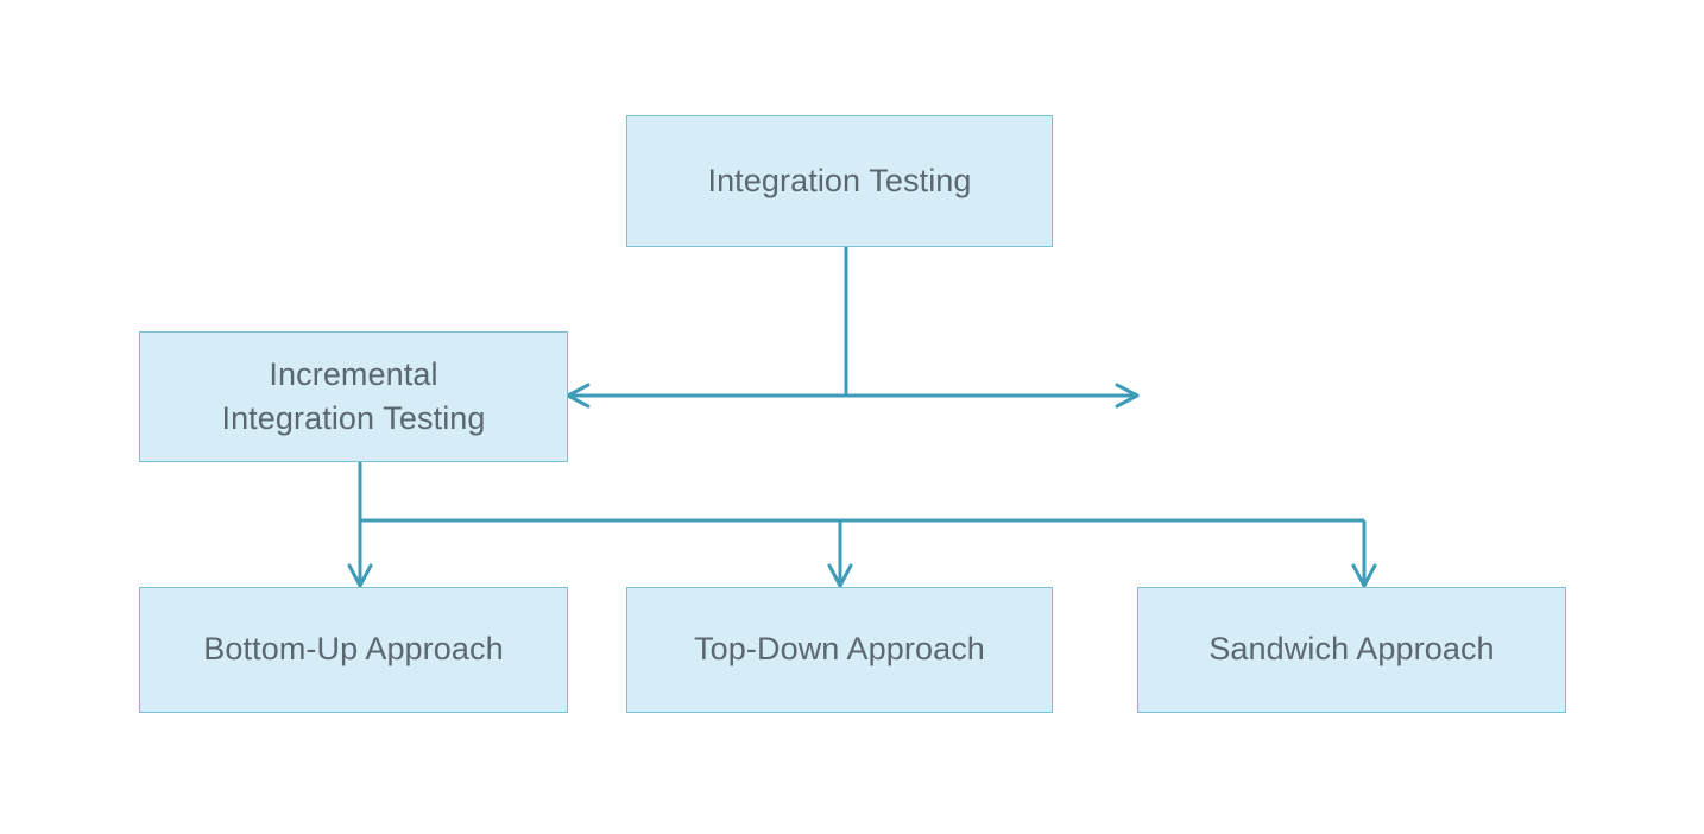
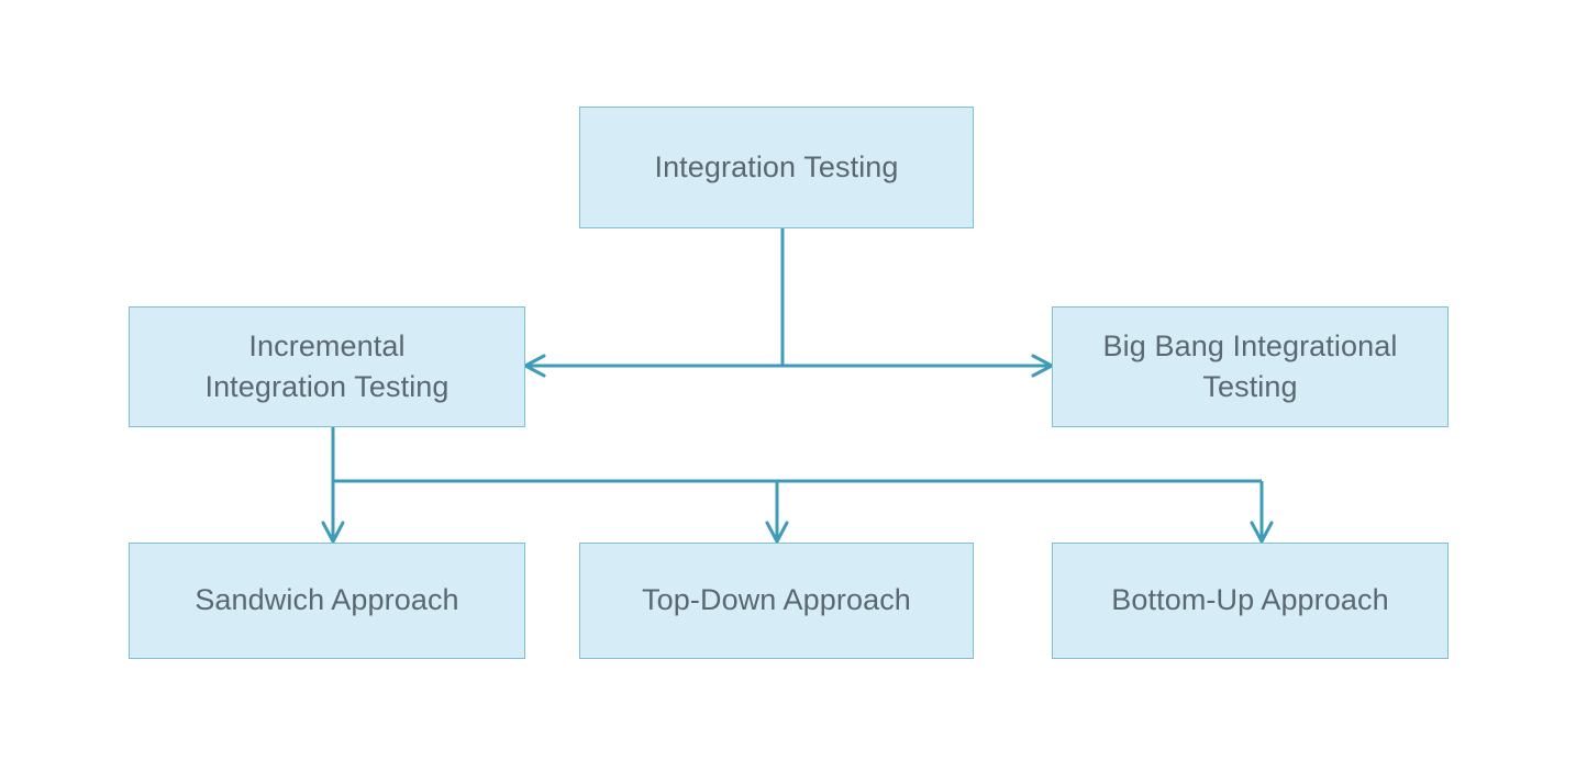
  Integration Testing
  Incremental
  Integration Testing
+ Big Bang Integrational
+ Testing
- Bottom-Up Approach
+ Sandwich Approach
  Top-Down Approach
- Sandwich Approach
+ Bottom-Up Approach
